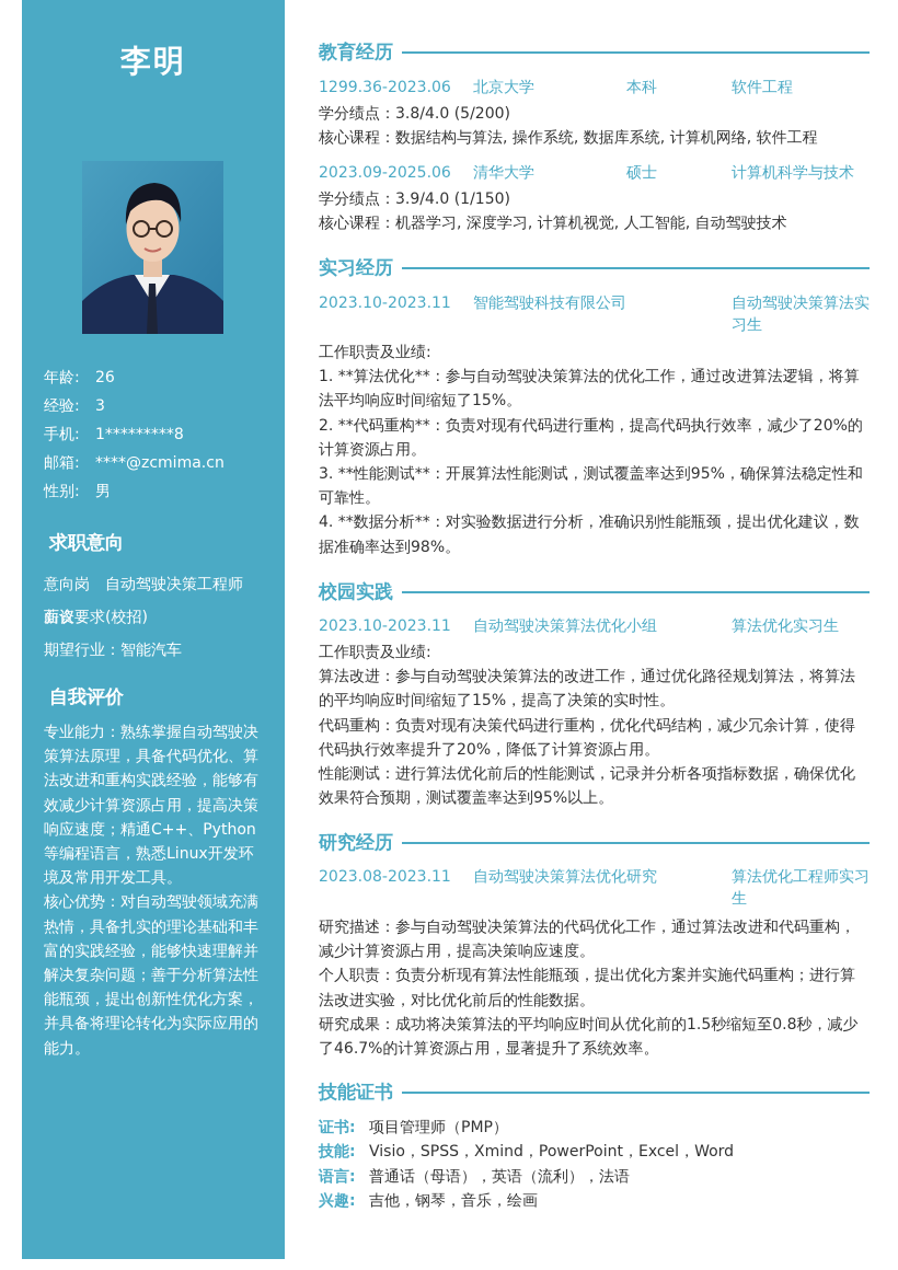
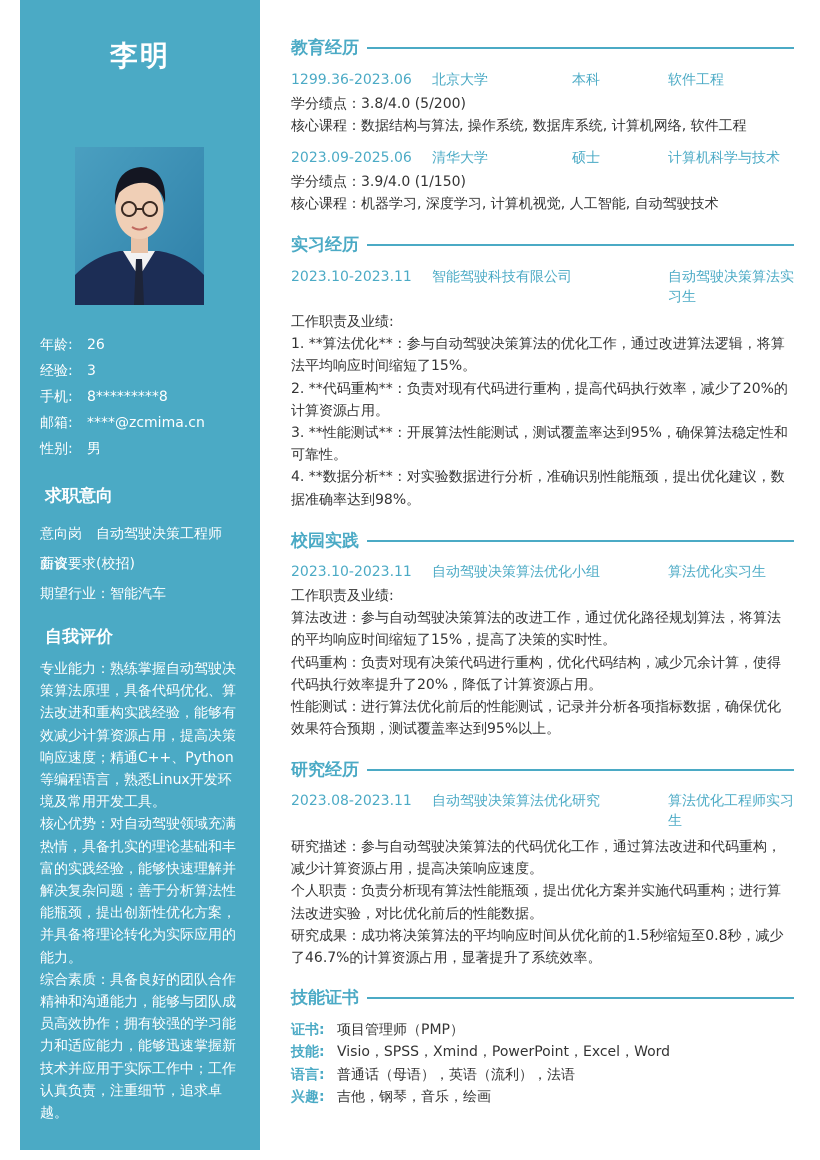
  李明
  年龄:
  26
  经验:
  3
  手机:
- 1*********8
+ 8*********8
  邮箱:
  ****@zcmima.cn
  性别:
  男
  求职意向
  意向岗 自动驾驶决策工程师
  薪资要求(校招)
  面议
  期望行业：智能汽车
  自我评价
  专业能力：熟练掌握自动驾驶决策算法原理，具备代码优化、算法改进和重构实践经验，能够有效减少计算资源占用，提高决策响应速度；精通C++、Python等编程语言，熟悉Linux开发环境及常用开发工具。
  核心优势：对自动驾驶领域充满热情，具备扎实的理论基础和丰富的实践经验，能够快速理解并解决复杂问题；善于分析算法性能瓶颈，提出创新性优化方案，并具备将理论转化为实际应用的能力。
+ 综合素质：具备良好的团队合作精神和沟通能力，能够与团队成员高效协作；拥有较强的学习能力和适应能力，能够迅速掌握新技术并应用于实际工作中；工作认真负责，注重细节，追求卓越。
  教育经历
  1299.36-2023.06
  北京大学
  本科
  软件工程
  学分绩点：3.8/4.0 (5/200)
  核心课程：数据结构与算法, 操作系统, 数据库系统, 计算机网络, 软件工程
  2023.09-2025.06
  清华大学
  硕士
  计算机科学与技术
  学分绩点：3.9/4.0 (1/150)
  核心课程：机器学习, 深度学习, 计算机视觉, 人工智能, 自动驾驶技术
  实习经历
  2023.10-2023.11
  智能驾驶科技有限公司
  自动驾驶决策算法实习生
  工作职责及业绩:
  1. **算法优化**：参与自动驾驶决策算法的优化工作，通过改进算法逻辑，将算法平均响应时间缩短了15%。
  2. **代码重构**：负责对现有代码进行重构，提高代码执行效率，减少了20%的计算资源占用。
  3. **性能测试**：开展算法性能测试，测试覆盖率达到95%，确保算法稳定性和可靠性。
  4. **数据分析**：对实验数据进行分析，准确识别性能瓶颈，提出优化建议，数据准确率达到98%。
  校园实践
  2023.10-2023.11
  自动驾驶决策算法优化小组
  算法优化实习生
  工作职责及业绩:
  算法改进：参与自动驾驶决策算法的改进工作，通过优化路径规划算法，将算法的平均响应时间缩短了15%，提高了决策的实时性。
  代码重构：负责对现有决策代码进行重构，优化代码结构，减少冗余计算，使得代码执行效率提升了20%，降低了计算资源占用。
  性能测试：进行算法优化前后的性能测试，记录并分析各项指标数据，确保优化效果符合预期，测试覆盖率达到95%以上。
  研究经历
  2023.08-2023.11
  自动驾驶决策算法优化研究
  算法优化工程师实习生
  研究描述：参与自动驾驶决策算法的代码优化工作，通过算法改进和代码重构，减少计算资源占用，提高决策响应速度。
  个人职责：负责分析现有算法性能瓶颈，提出优化方案并实施代码重构；进行算法改进实验，对比优化前后的性能数据。
  研究成果：成功将决策算法的平均响应时间从优化前的1.5秒缩短至0.8秒，减少了46.7%的计算资源占用，显著提升了系统效率。
  技能证书
  证书: 项目管理师（PMP）
  技能: Visio，SPSS，Xmind，PowerPoint，Excel，Word
  语言: 普通话（母语），英语（流利），法语
  兴趣: 吉他，钢琴，音乐，绘画
